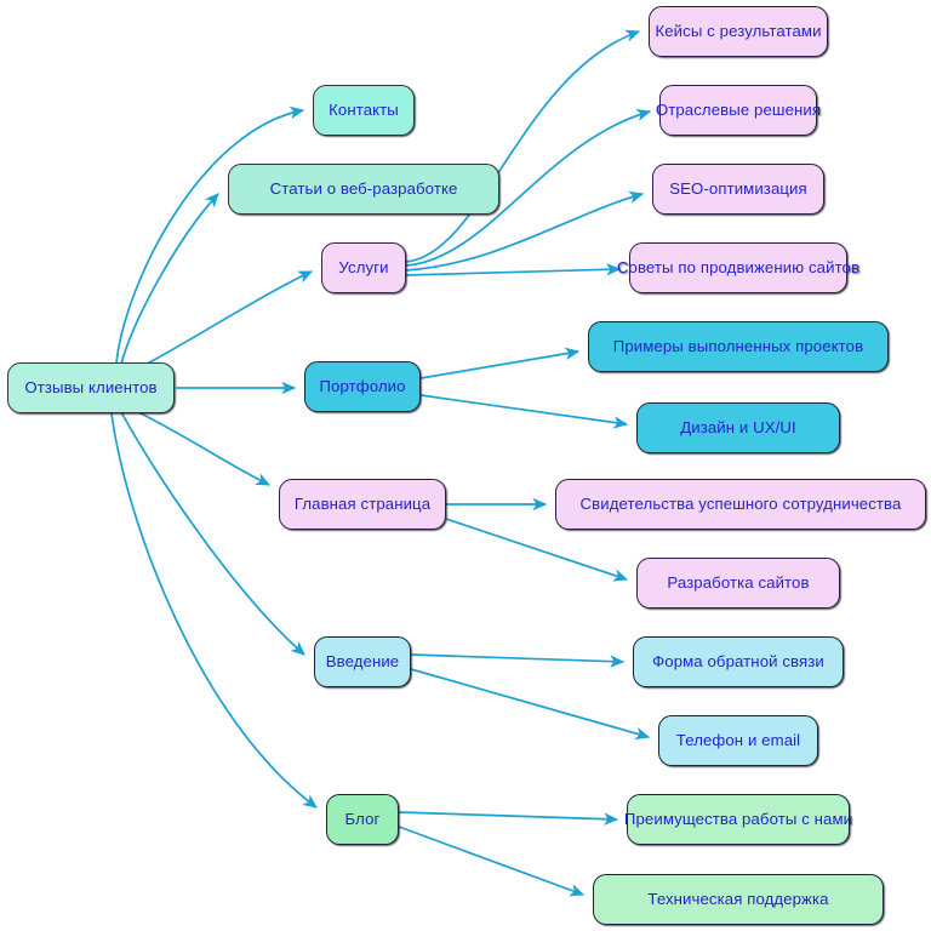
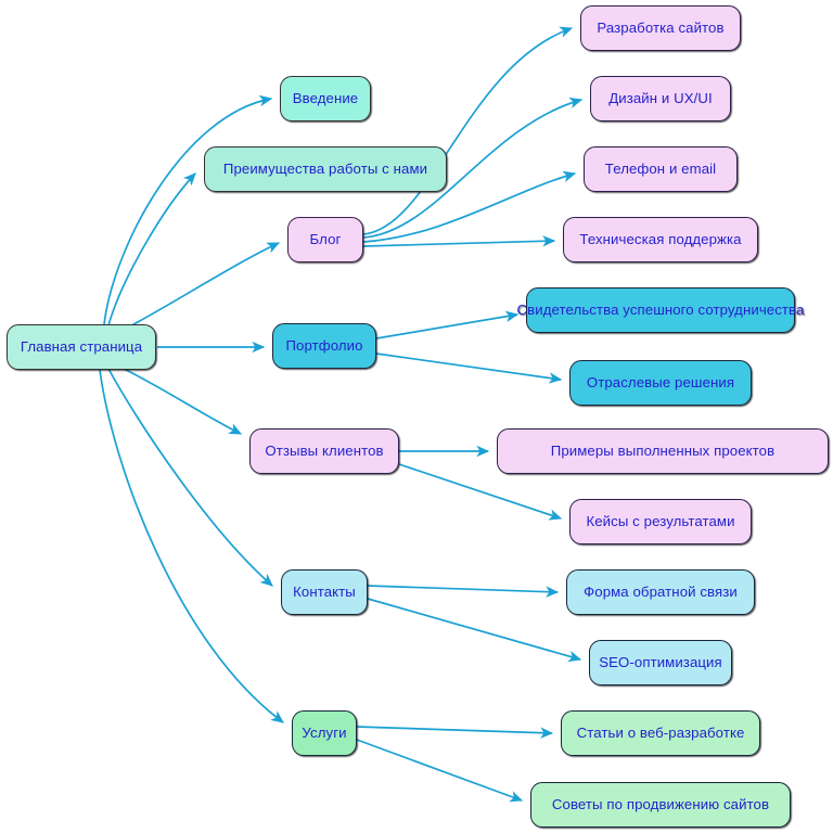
- Отзывы клиентов
+ Главная страница
- Контакты
+ Введение
- Статьи о веб-разработке
+ Преимущества работы с нами
- Услуги
+ Блог
- Кейсы с результатами
+ Разработка сайтов
- Отраслевые решения
+ Дизайн и UX/UI
- SEO-оптимизация
+ Телефон и email
- Советы по продвижению сайтов
+ Техническая поддержка
  Портфолио
- Примеры выполненных проектов
+ Свидетельства успешного сотрудничества
- Дизайн и UX/UI
+ Отраслевые решения
- Главная страница
+ Отзывы клиентов
- Свидетельства успешного сотрудничества
+ Примеры выполненных проектов
- Разработка сайтов
+ Кейсы с результатами
- Введение
+ Контакты
  Форма обратной связи
- Телефон и email
+ SEO-оптимизация
- Блог
+ Услуги
- Преимущества работы с нами
+ Статьи о веб-разработке
- Техническая поддержка
+ Советы по продвижению сайтов
